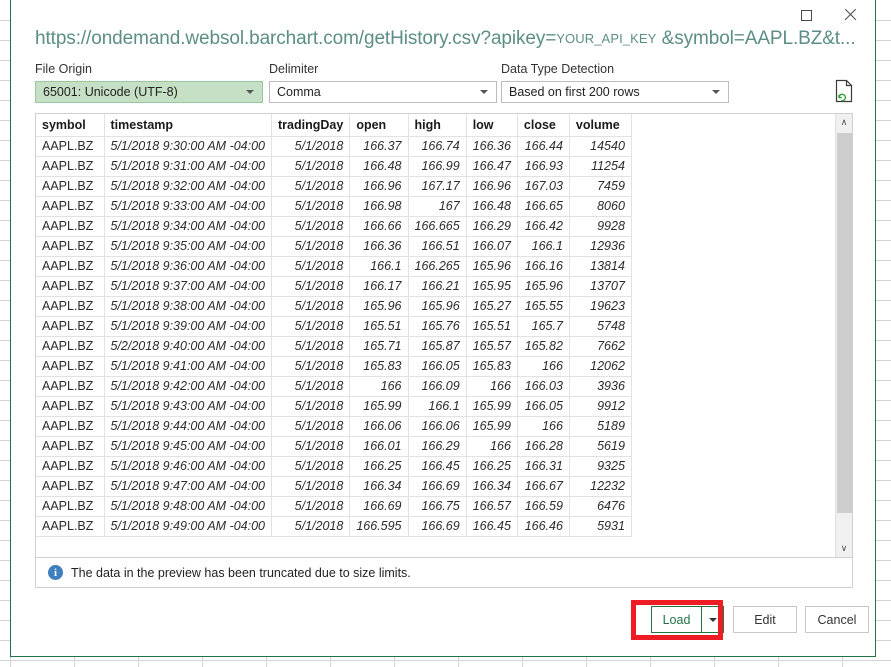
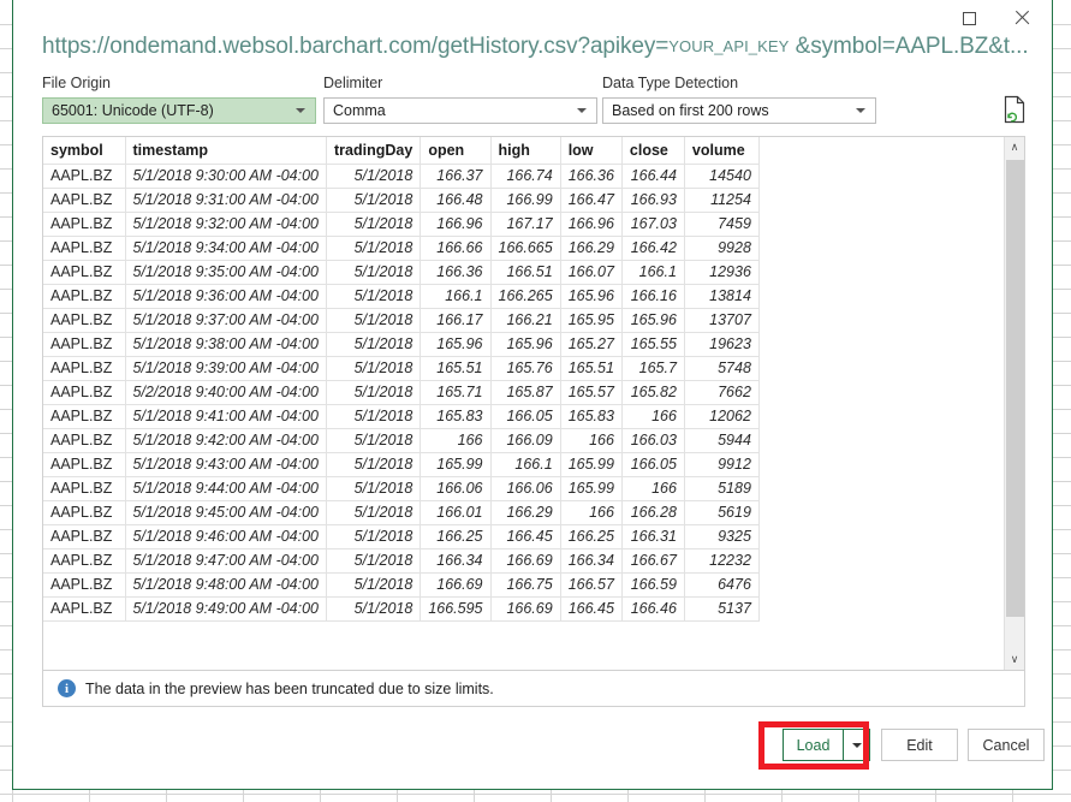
  https://ondemand.websol.barchart.com/getHistory.csv?apikey=YOUR_API_KEY &symbol=AAPL.BZ&t...
  File Origin
  65001: Unicode (UTF-8)
  Delimiter
  Comma
  Data Type Detection
  Based on first 200 rows
  symbol	timestamp	tradingDay	open	high	low	close	volume
  AAPL.BZ	5/1/2018 9:30:00 AM -04:00	5/1/2018	166.37	166.74	166.36	166.44	14540
  AAPL.BZ	5/1/2018 9:31:00 AM -04:00	5/1/2018	166.48	166.99	166.47	166.93	11254
  AAPL.BZ	5/1/2018 9:32:00 AM -04:00	5/1/2018	166.96	167.17	166.96	167.03	7459
- AAPL.BZ	5/1/2018 9:33:00 AM -04:00	5/1/2018	166.98	167	166.48	166.65	8060
  AAPL.BZ	5/1/2018 9:34:00 AM -04:00	5/1/2018	166.66	166.665	166.29	166.42	9928
  AAPL.BZ	5/1/2018 9:35:00 AM -04:00	5/1/2018	166.36	166.51	166.07	166.1	12936
  AAPL.BZ	5/1/2018 9:36:00 AM -04:00	5/1/2018	166.1	166.265	165.96	166.16	13814
  AAPL.BZ	5/1/2018 9:37:00 AM -04:00	5/1/2018	166.17	166.21	165.95	165.96	13707
  AAPL.BZ	5/1/2018 9:38:00 AM -04:00	5/1/2018	165.96	165.96	165.27	165.55	19623
  AAPL.BZ	5/1/2018 9:39:00 AM -04:00	5/1/2018	165.51	165.76	165.51	165.7	5748
  AAPL.BZ	5/2/2018 9:40:00 AM -04:00	5/1/2018	165.71	165.87	165.57	165.82	7662
  AAPL.BZ	5/1/2018 9:41:00 AM -04:00	5/1/2018	165.83	166.05	165.83	166	12062
- AAPL.BZ	5/1/2018 9:42:00 AM -04:00	5/1/2018	166	166.09	166	166.03	3936
+ AAPL.BZ	5/1/2018 9:42:00 AM -04:00	5/1/2018	166	166.09	166	166.03	5944
  AAPL.BZ	5/1/2018 9:43:00 AM -04:00	5/1/2018	165.99	166.1	165.99	166.05	9912
  AAPL.BZ	5/1/2018 9:44:00 AM -04:00	5/1/2018	166.06	166.06	165.99	166	5189
  AAPL.BZ	5/1/2018 9:45:00 AM -04:00	5/1/2018	166.01	166.29	166	166.28	5619
  AAPL.BZ	5/1/2018 9:46:00 AM -04:00	5/1/2018	166.25	166.45	166.25	166.31	9325
  AAPL.BZ	5/1/2018 9:47:00 AM -04:00	5/1/2018	166.34	166.69	166.34	166.67	12232
  AAPL.BZ	5/1/2018 9:48:00 AM -04:00	5/1/2018	166.69	166.75	166.57	166.59	6476
- AAPL.BZ	5/1/2018 9:49:00 AM -04:00	5/1/2018	166.595	166.69	166.45	166.46	5931
+ AAPL.BZ	5/1/2018 9:49:00 AM -04:00	5/1/2018	166.595	166.69	166.45	166.46	5137
  ∧
  ∨
  i
  The data in the preview has been truncated due to size limits.
  Load
  Edit
  Cancel
